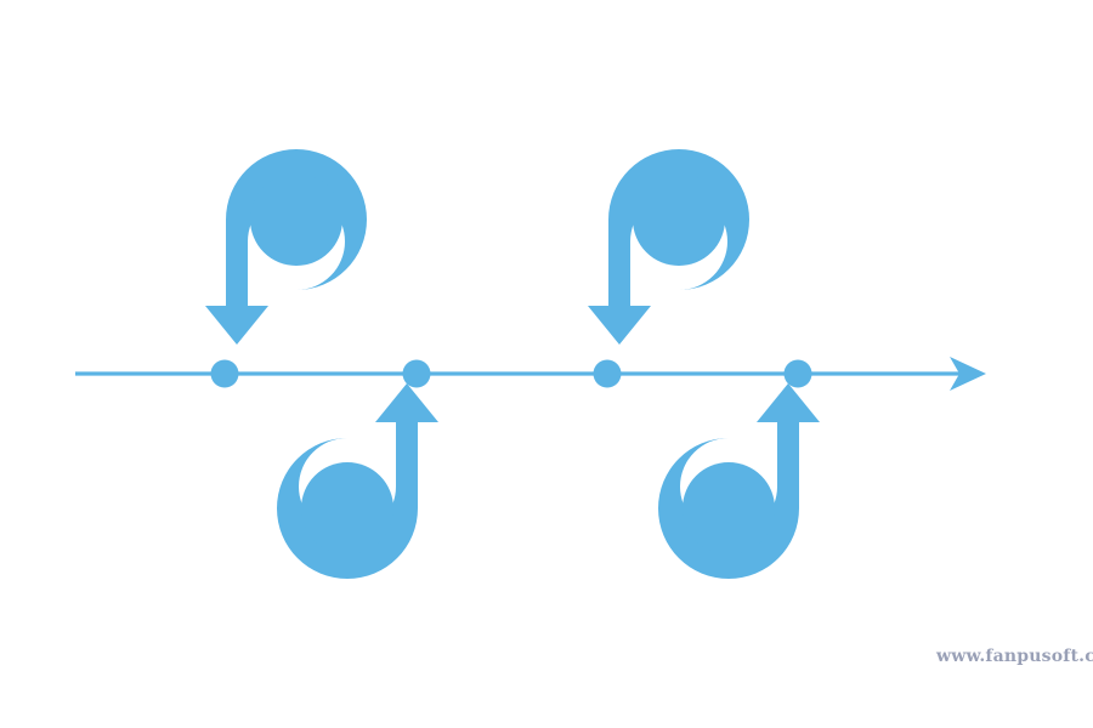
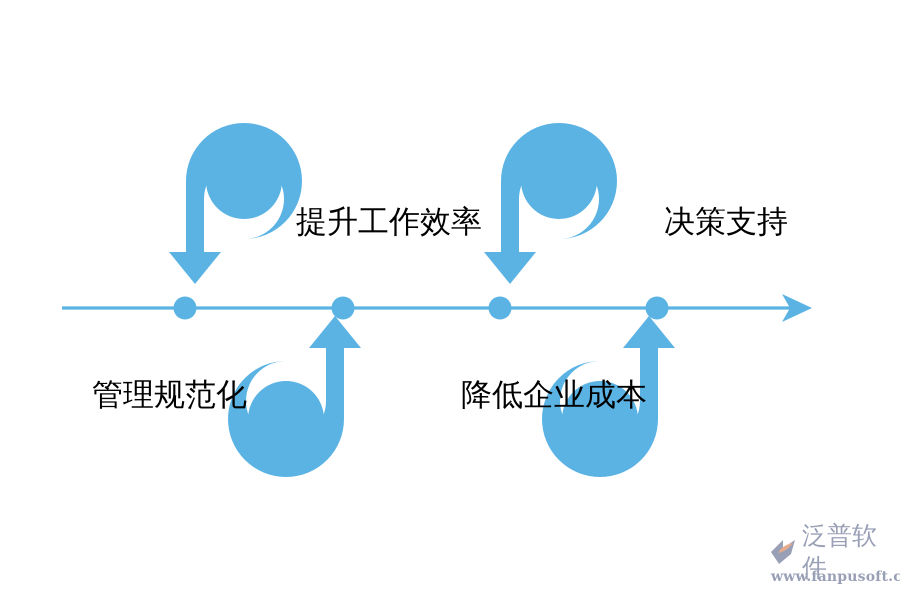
+ 提升工作效率
+ 决策支持
+ 管理规范化
+ 降低企业成本
+ 泛普软件
  www.fanpusoft.c
